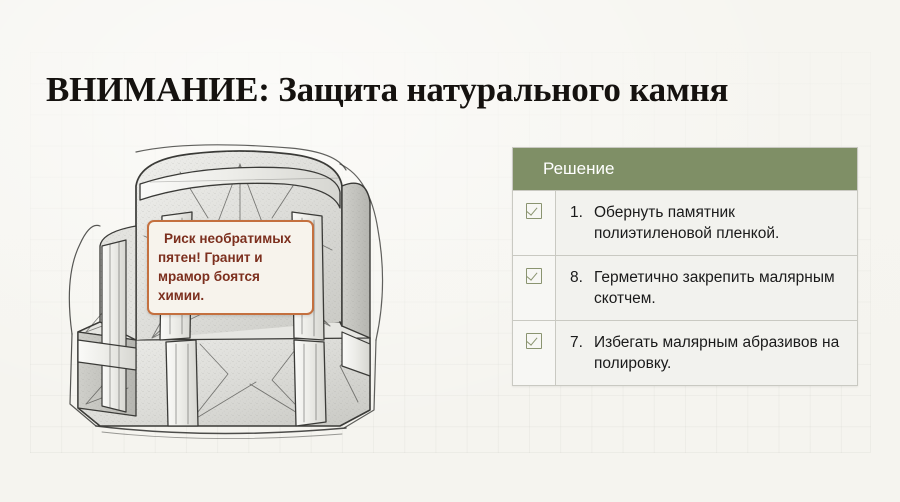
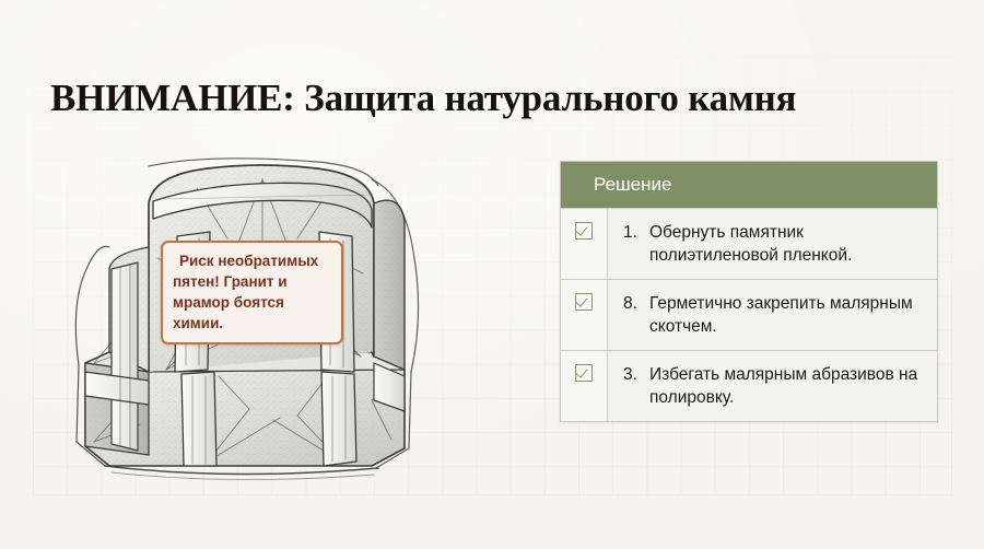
  ВНИМАНИЕ: Защита натурального камня
  Риск необратимых
  пятен! Гранит и
  мрамор боятся химии.
  Решение
  1.
  Обернуть памятник полиэтиленовой пленкой.
  8.
  Герметично закрепить малярным скотчем.
- 7.
+ 3.
  Избегать малярным абразивов на полировку.
